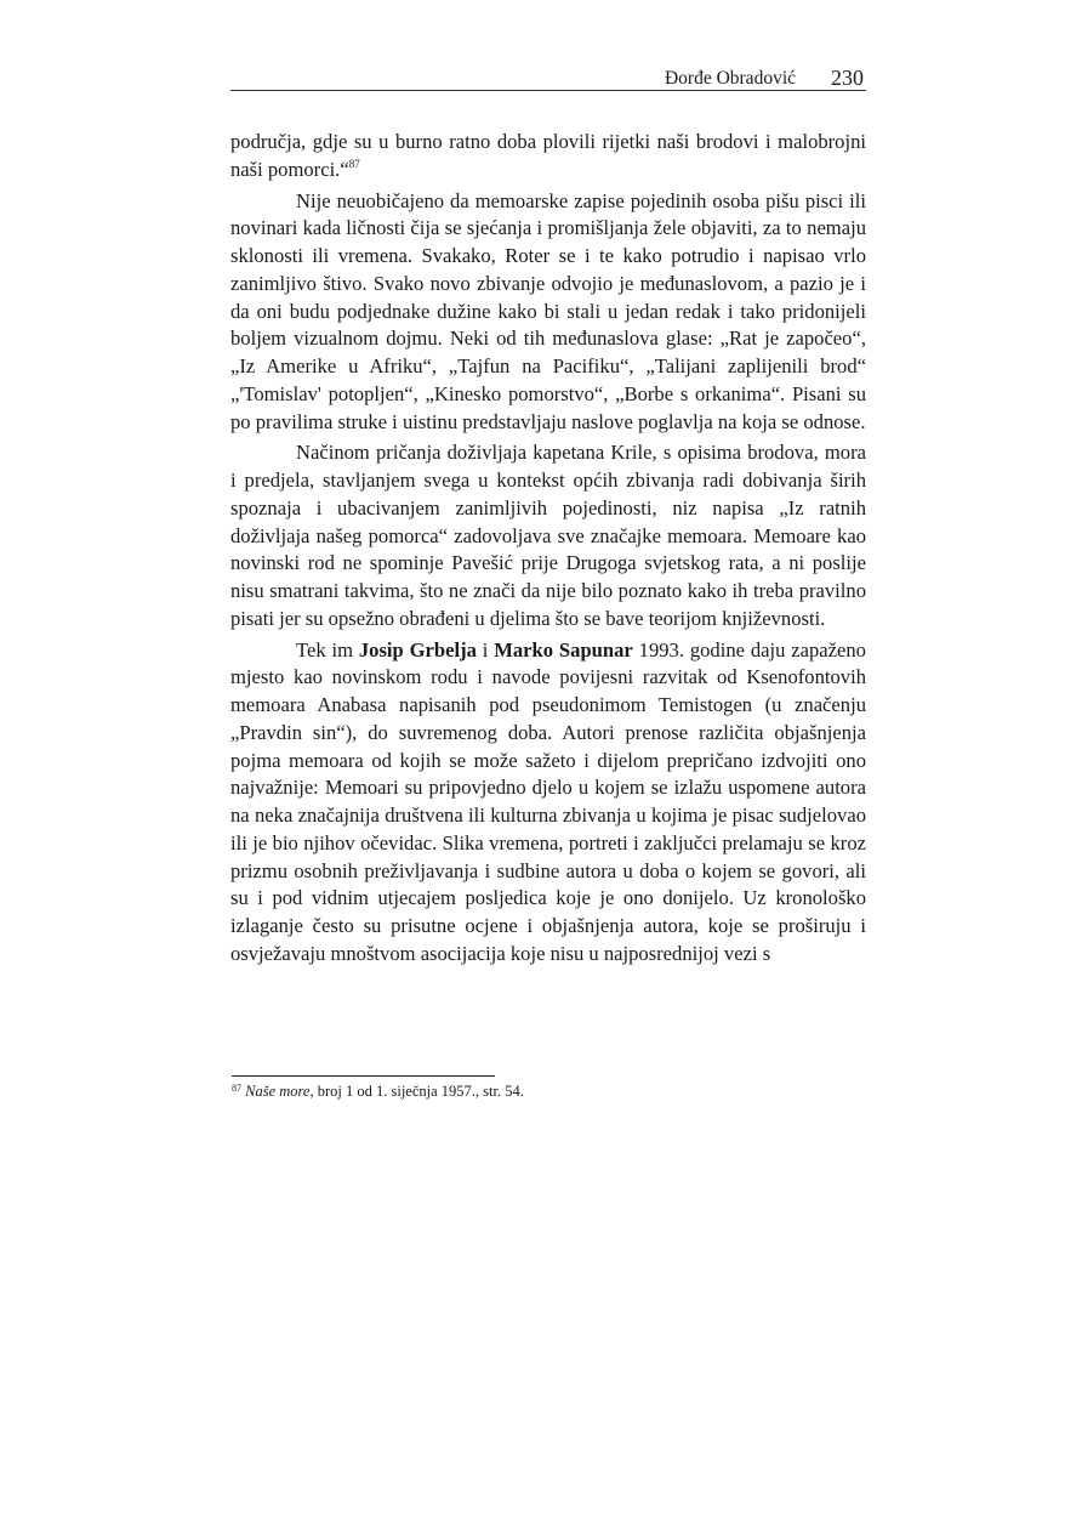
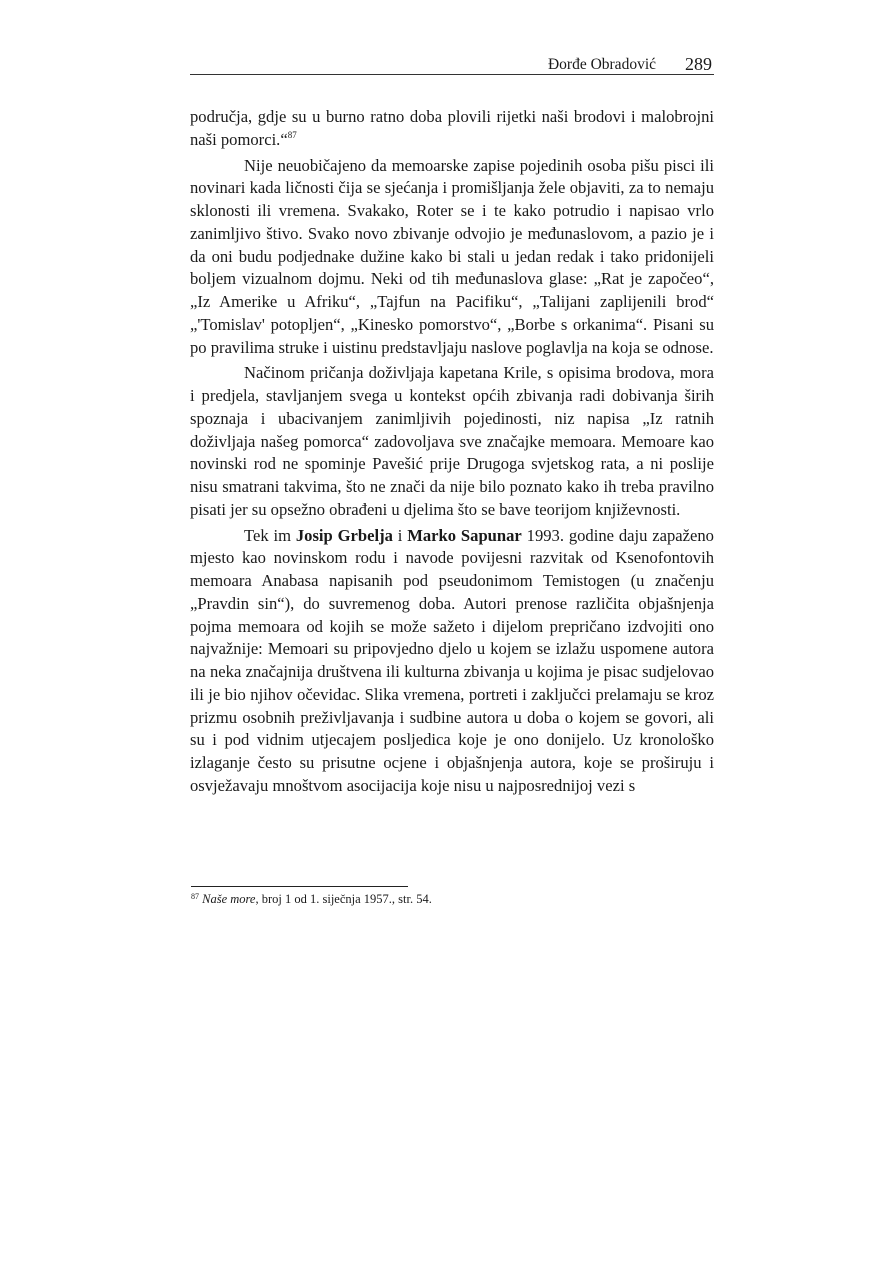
  Đorđe Obradović
- 230
+ 289
  područja, gdje su u burno ratno doba plovili rijetki naši brodovi i ma­lobrojni naši pomorci.“87
  Nije neuobičajeno da memoarske zapise pojedinih osoba pišu pisci ili novinari kada ličnosti čija se sjećanja i promišljanja žele objaviti, za to nemaju sklonosti ili vremena. Svakako, Roter se i te kako potrudio i napisao vrlo zanimljivo štivo. Svako novo zbivanje odvojio je međunaslovom, a pazio je i da oni budu podjednake dužine kako bi stali u jedan redak i tako pridonijeli boljem vizualnom dojmu. Neki od tih međunaslova glase: „Rat je započeo“, „Iz Amerike u Afriku“, „Tajfun na Pacifiku“, „Talijani zaplijenili brod“ „'Tomislav' potopljen“, „Kinesko pomorstvo“, „Borbe s orkanima“. Pisani su po pravilima struke i uistinu predstavljaju naslove poglavlja na koja se odnose.
  Načinom pričanja doživljaja kapetana Krile, s opisima brodova, mora i predjela, stavljanjem svega u kontekst općih zbivanja radi dobivanja širih spoznaja i ubacivanjem zanimljivih pojedinosti, niz napisa „Iz ratnih doživljaja našeg pomorca“ zadovoljava sve značajke memoara. Memoare kao novinski rod ne spominje Pavešić prije Drugoga svjetskog rata, a ni poslije nisu smatrani takvima, što ne znači da nije bilo poznato kako ih treba pravilno pisati jer su opsežno obrađeni u djelima što se bave teorijom književnosti.
  Tek im Josip Grbelja i Marko Sapunar 1993. godine daju zapaženo mjesto kao novinskom rodu i navode povijesni razvitak od Ksenofontovih memoara Anabasa napisanih pod pseudonimom Temistogen (u značenju „Pravdin sin“), do suvremenog doba. Autori prenose različita objašnjenja pojma memoara od kojih se može sažeto i dijelom prepričano izdvojiti ono najvažnije: Memoari su pripovjedno djelo u kojem se izlažu uspomene autora na neka značajnija društvena ili kulturna zbivanja u kojima je pisac sudjelovao ili je bio njihov očevidac. Slika vremena, portreti i zaključci prelamaju se kroz prizmu osobnih preživljavanja i sudbine autora u doba o kojem se govori, ali su i pod vidnim utjecajem posljedica koje je ono donijelo. Uz kronološko izlaganje često su prisutne ocjene i objašnjenja autora, koje se proširuju i osvježavaju mnoštvom asocijacija koje nisu u najposrednijoj vezi s
  87 Naše more, broj 1 od 1. siječnja 1957., str. 54.
